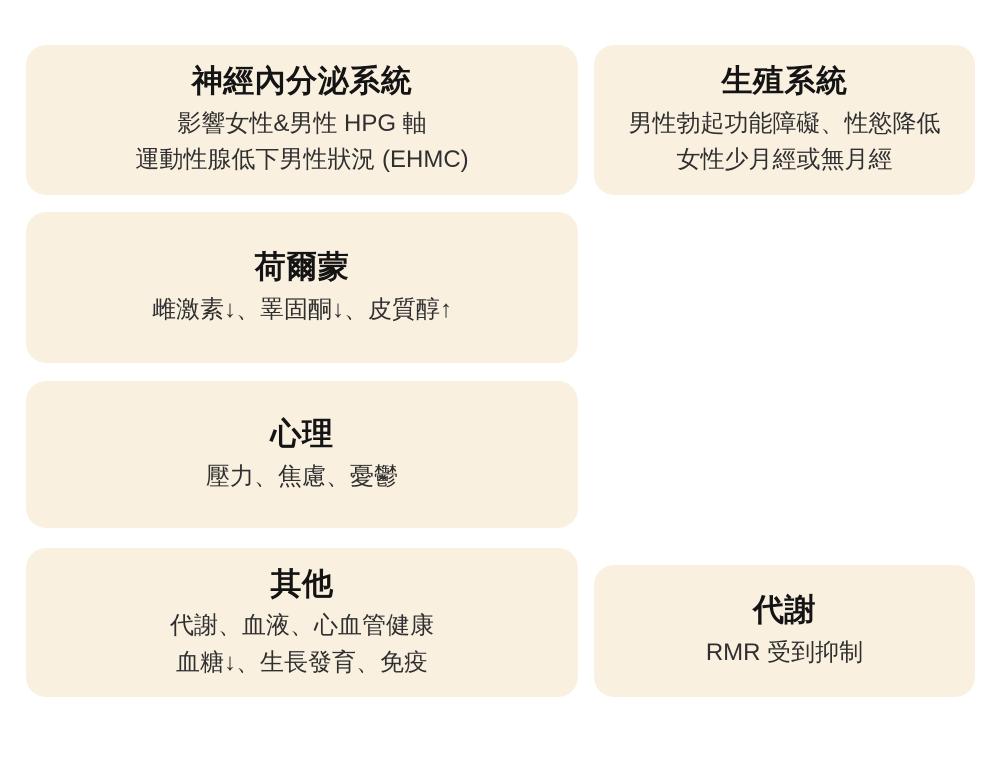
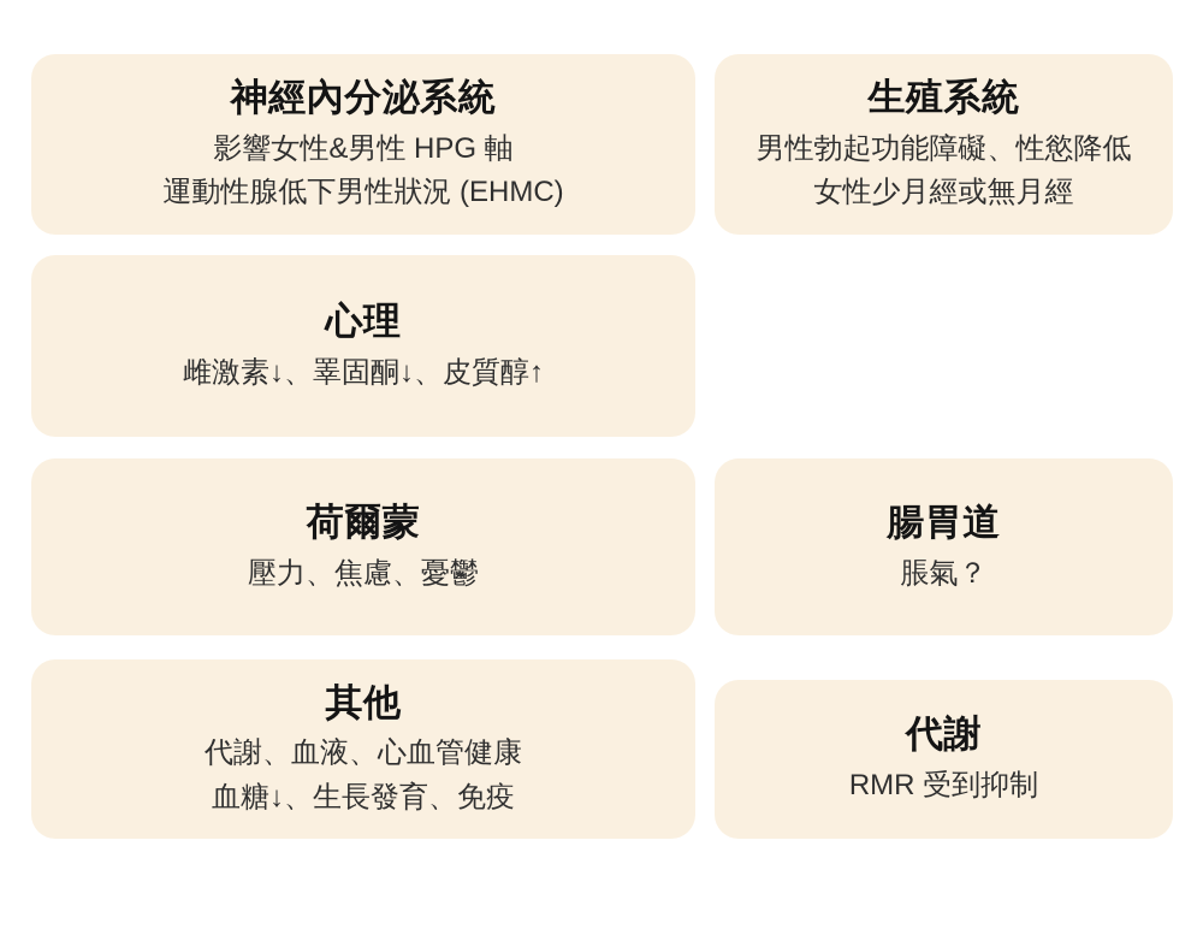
  神經內分泌系統
  影響女性&男性 HPG 軸
  運動性腺低下男性狀況 (EHMC)
  生殖系統
  男性勃起功能障礙、性慾降低
  女性少月經或無月經
- 荷爾蒙
+ 心理
  雌激素↓、睪固酮↓、皮質醇↑
- 心理
+ 荷爾蒙
  壓力、焦慮、憂鬱
+ 腸胃道
+ 脹氣？
  其他
  代謝、血液、心血管健康
  血糖↓、生長發育、免疫
  代謝
  RMR 受到抑制
